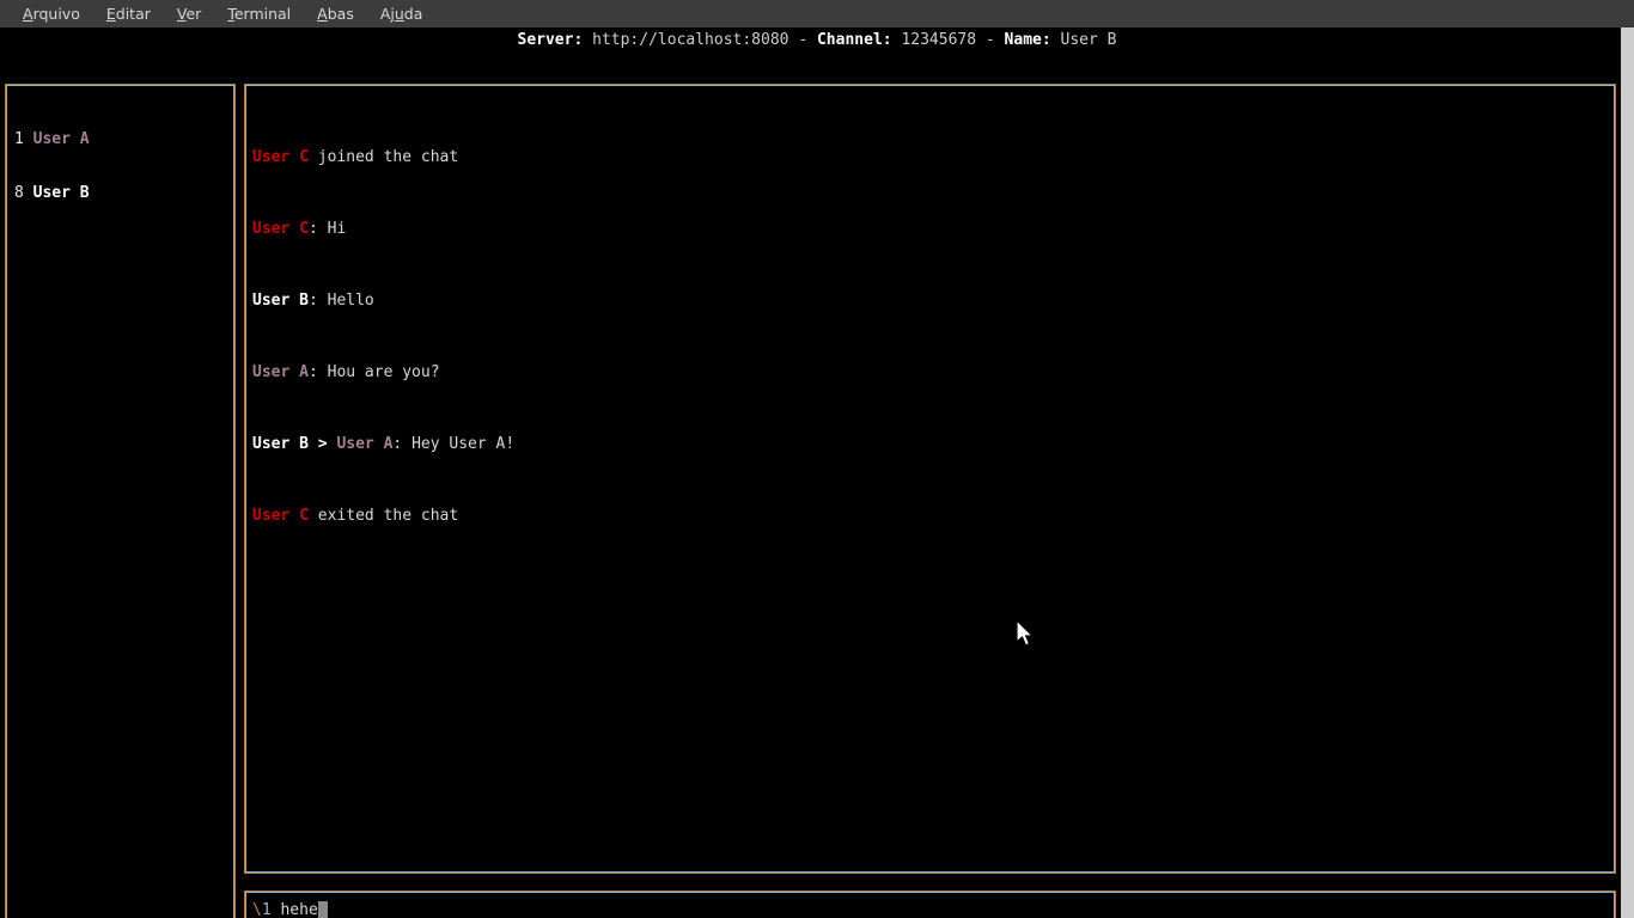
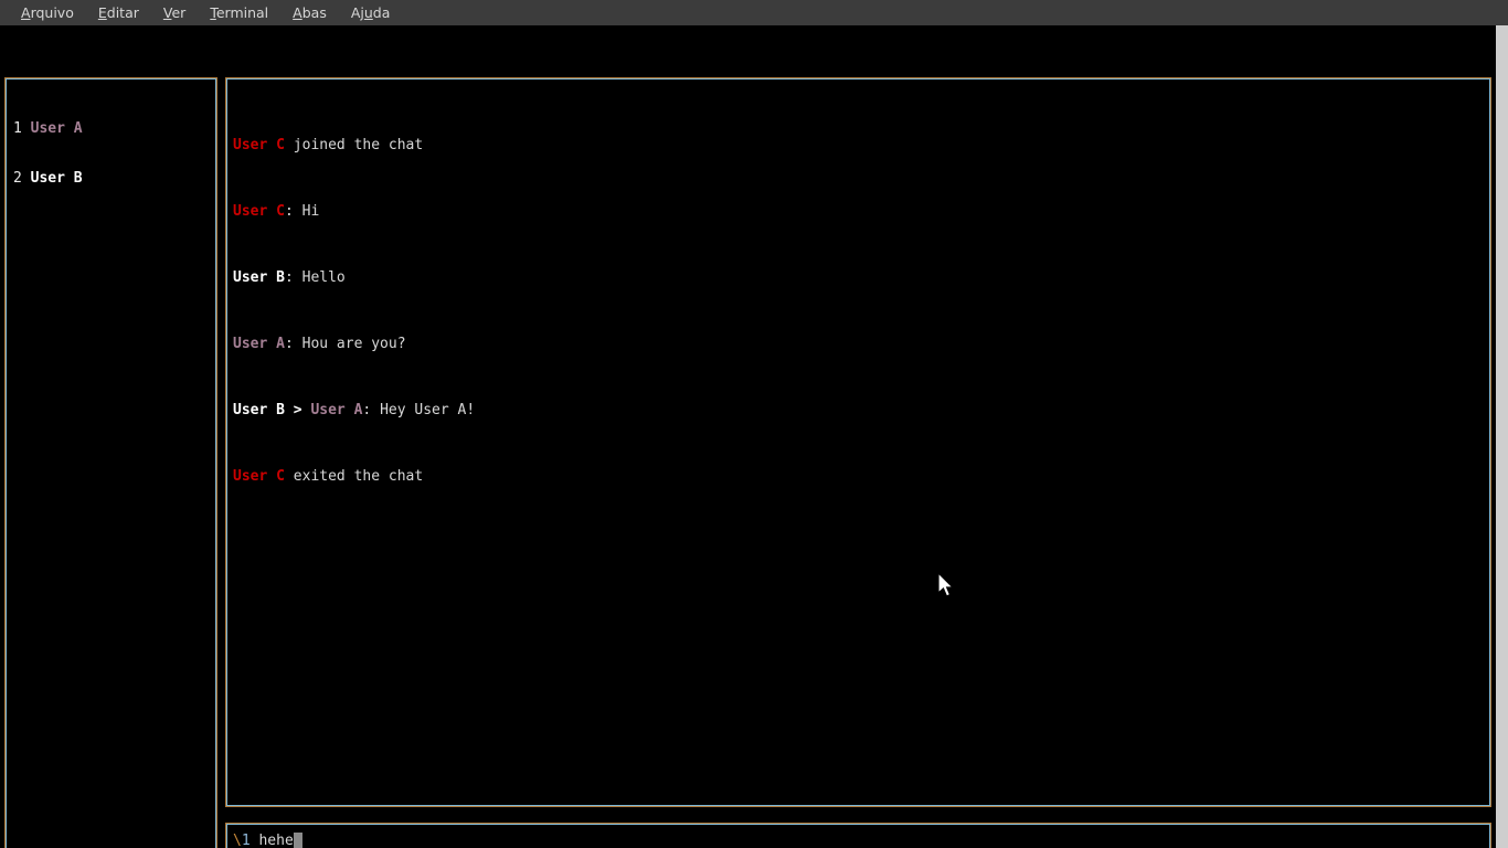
  Arquivo
  Editar
  Ver
  Terminal
  Abas
  Ajuda
- Server: http://localhost:8080 - Channel: 12345678 - Name: User B
  1 User A
- 8 User B
+ 2 User B
  User C joined the chat
  User C: Hi
  User B: Hello
  User A: Hou are you?
  User B > User A: Hey User A!
  User C exited the chat
  \1 hehe
